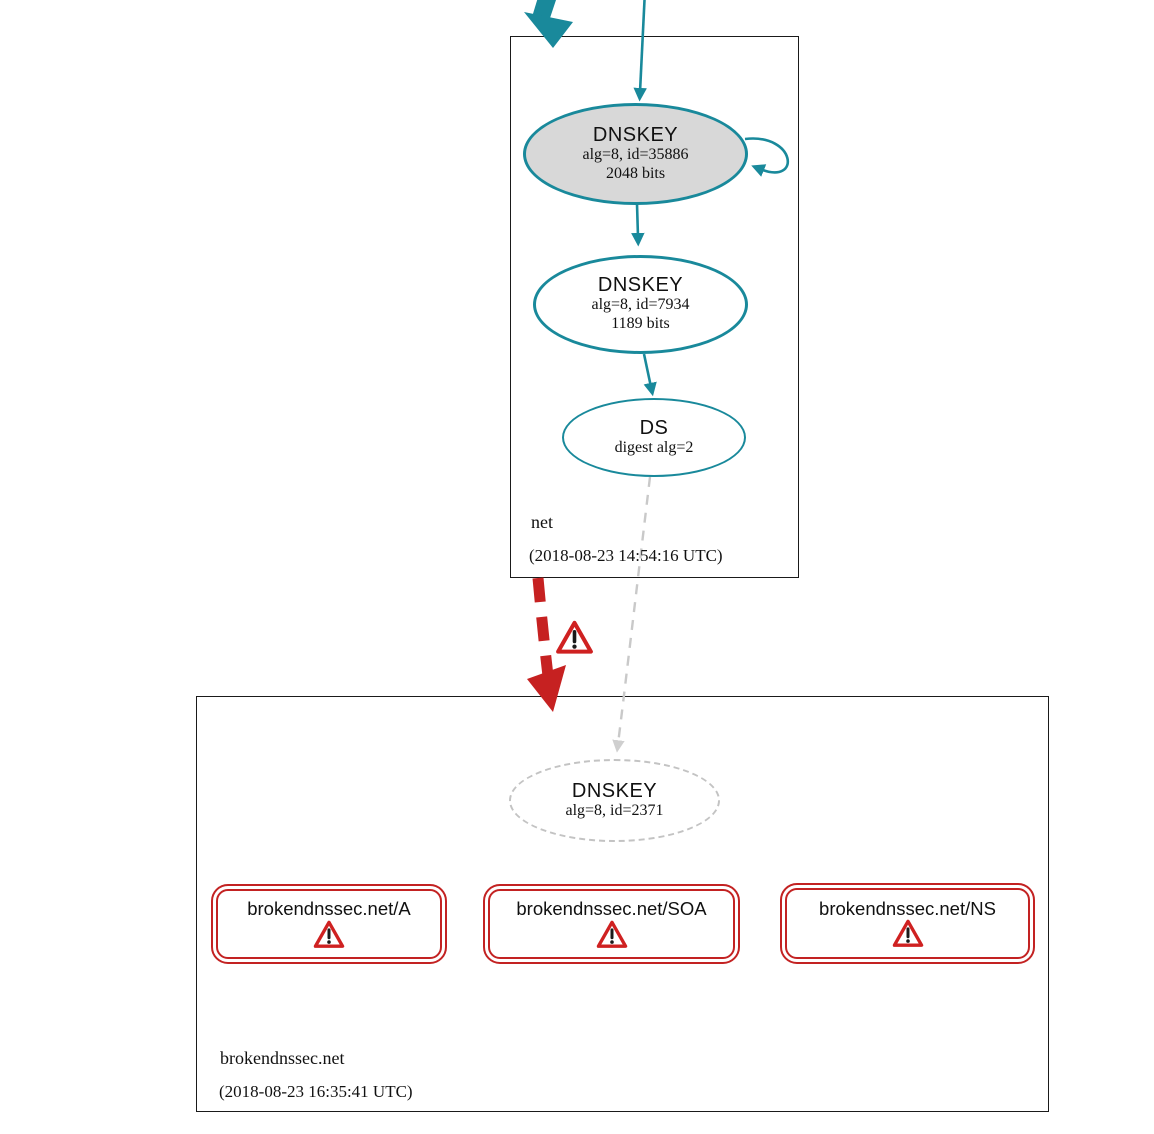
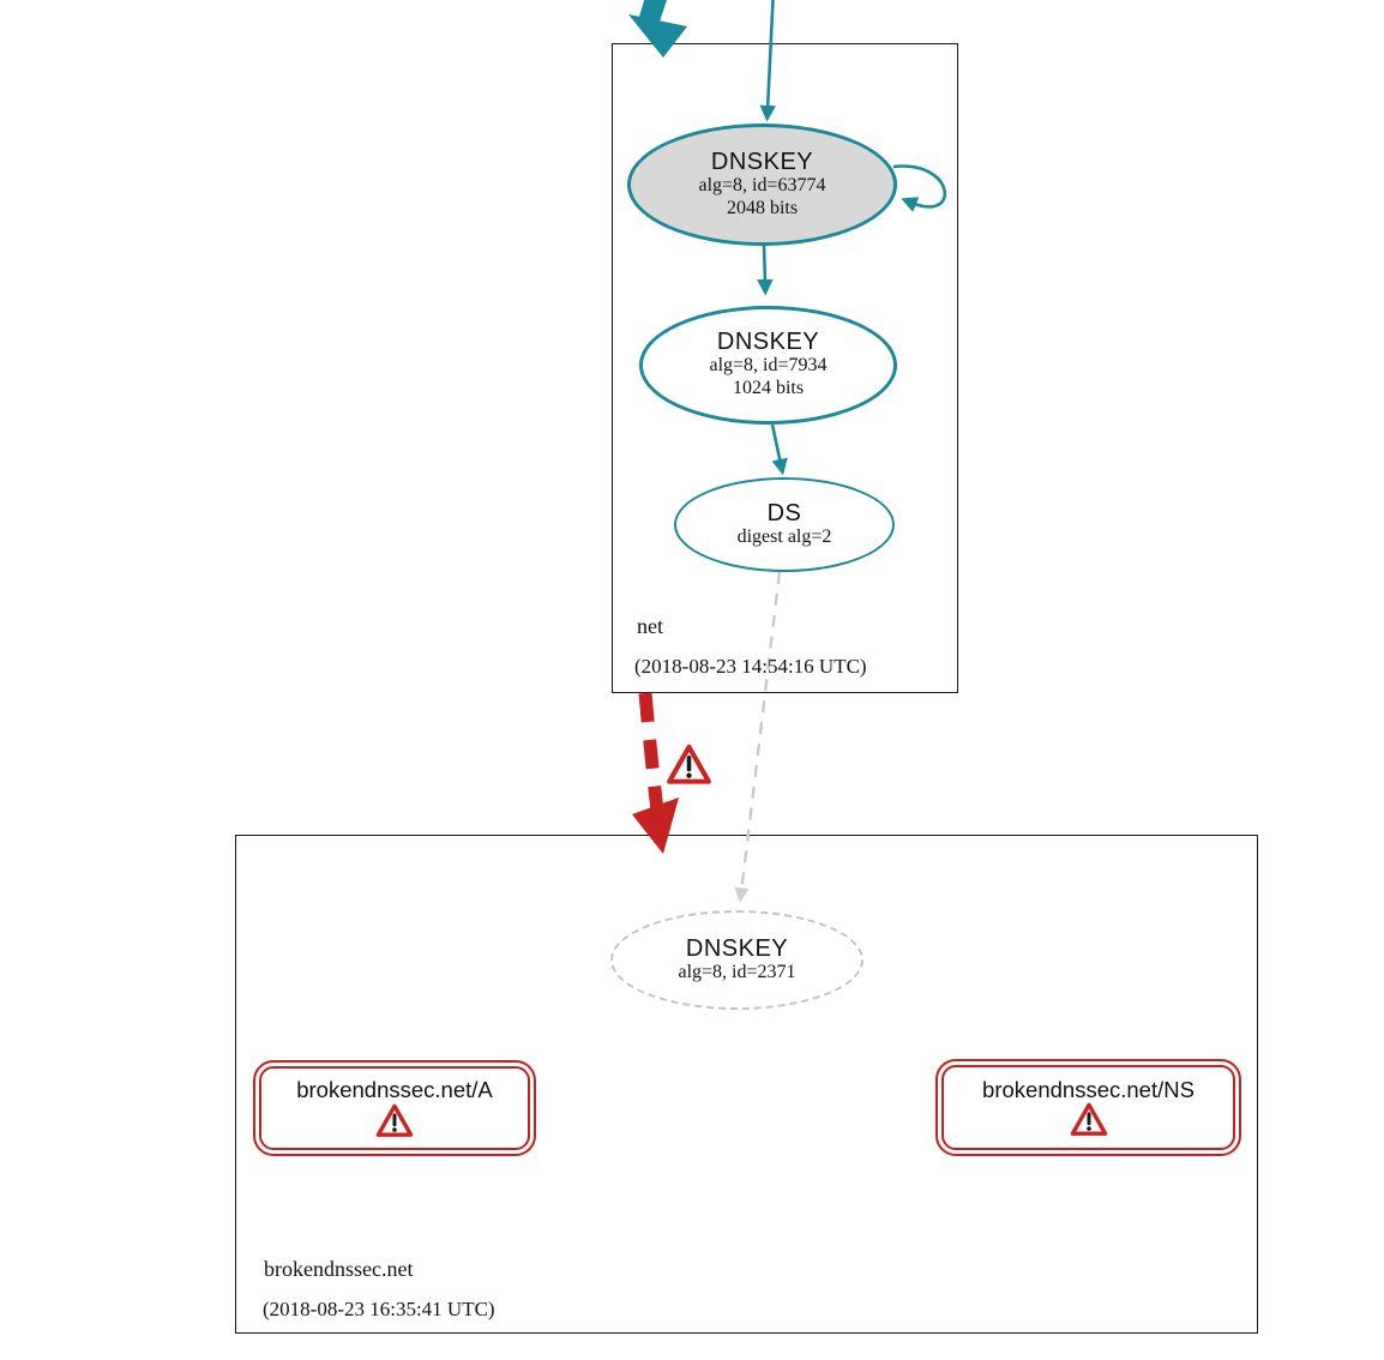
  DNSKEY
- alg=8, id=35886
+ alg=8, id=63774
  2048 bits
  DNSKEY
  alg=8, id=7934
- 1189 bits
+ 1024 bits
  DS
  digest alg=2
  net
  (2018-08-23 14:54:16 UTC)
  DNSKEY
  alg=8, id=2371
  brokendnssec.net/A
- brokendnssec.net/SOA
  brokendnssec.net/NS
  brokendnssec.net
  (2018-08-23 16:35:41 UTC)
